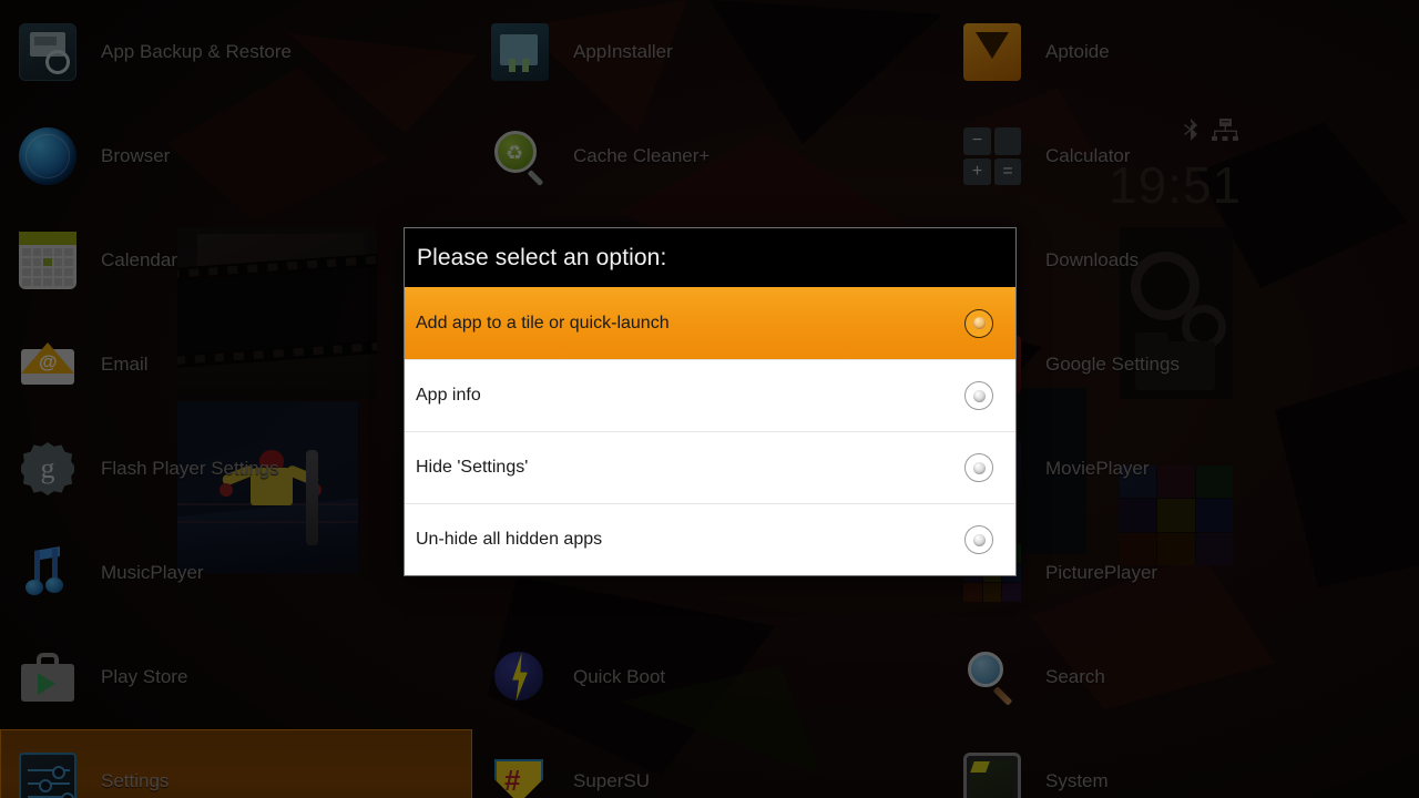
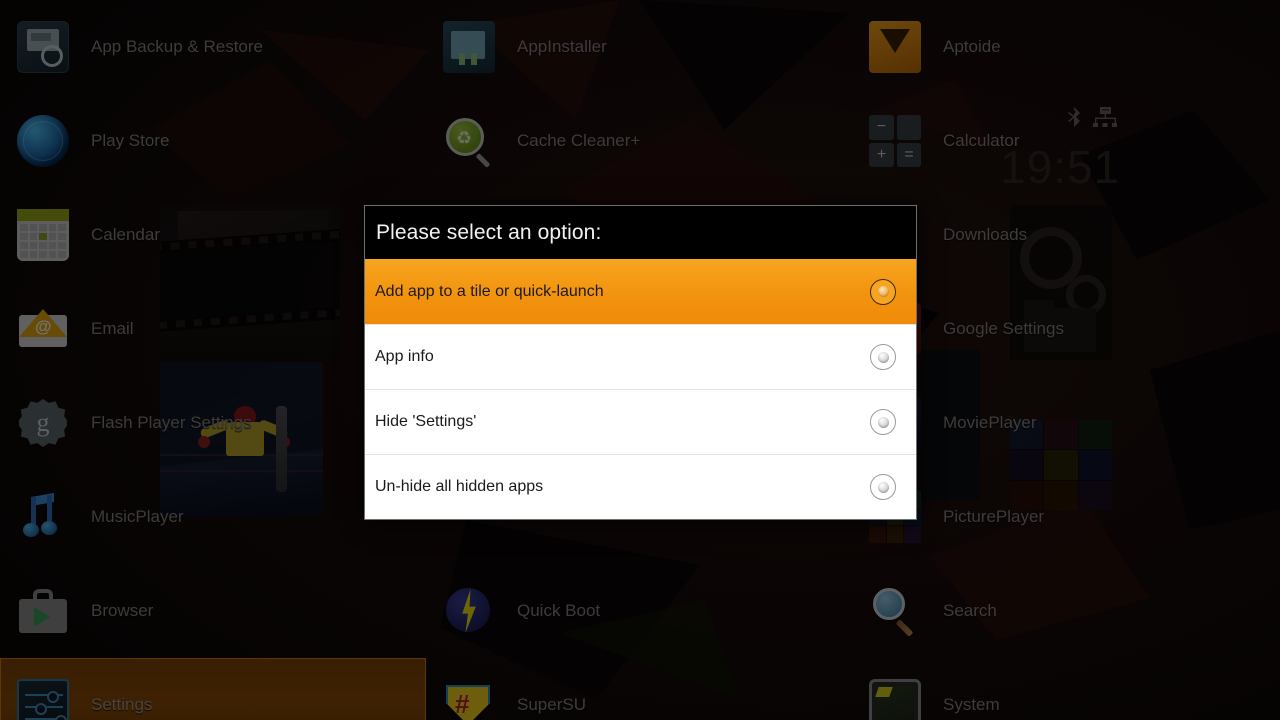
  19:51
  App Backup & Restore
  AppInstaller
  Aptoide
- Browser
+ Play Store
  ♻
  Cache Cleaner+
  −
  +
  =
  Calculator
  Calendar
  Downloads
  @
  Email
  Google Settings
  g
  Flash Player Settings
  MoviePlayer
  MusicPlayer
  PicturePlayer
- Play Store
+ Browser
  Quick Boot
  Search
  Settings
  #
  SuperSU
  System
  Please select an option:
  Add app to a tile or quick-launch
  App info
  Hide 'Settings'
  Un-hide all hidden apps
